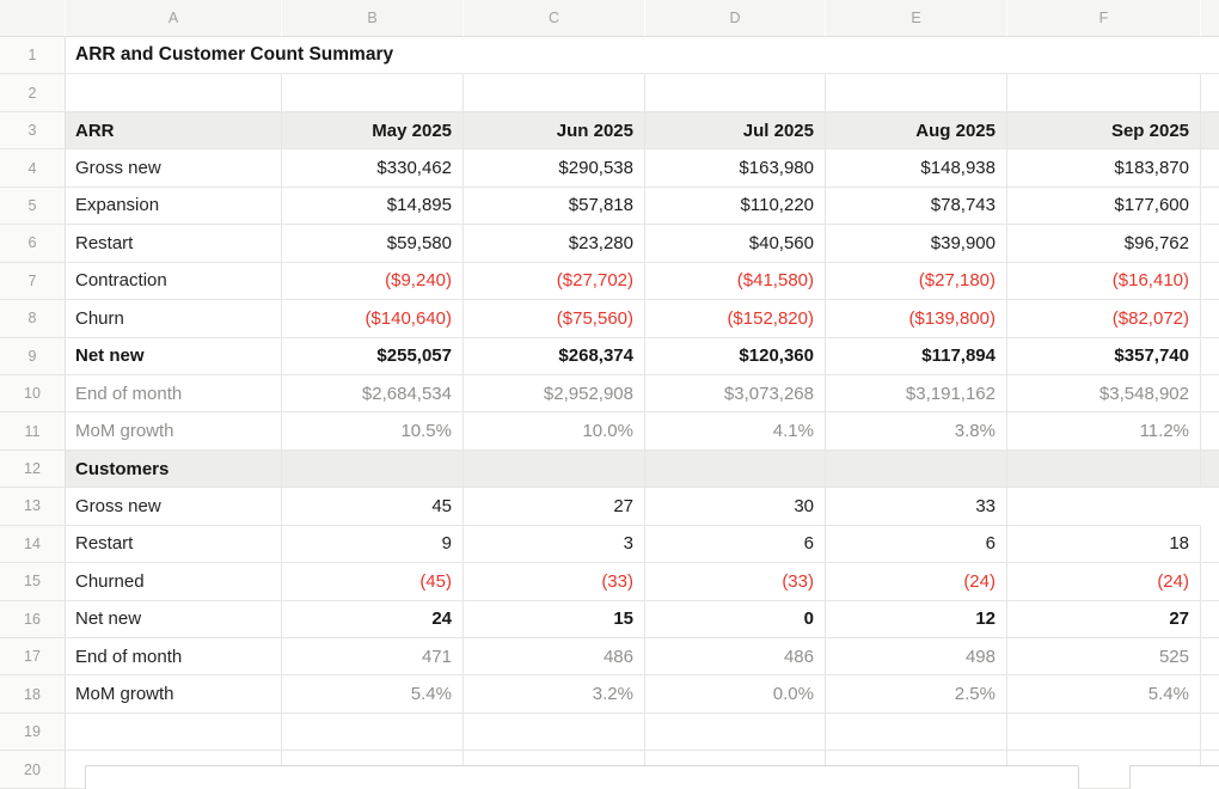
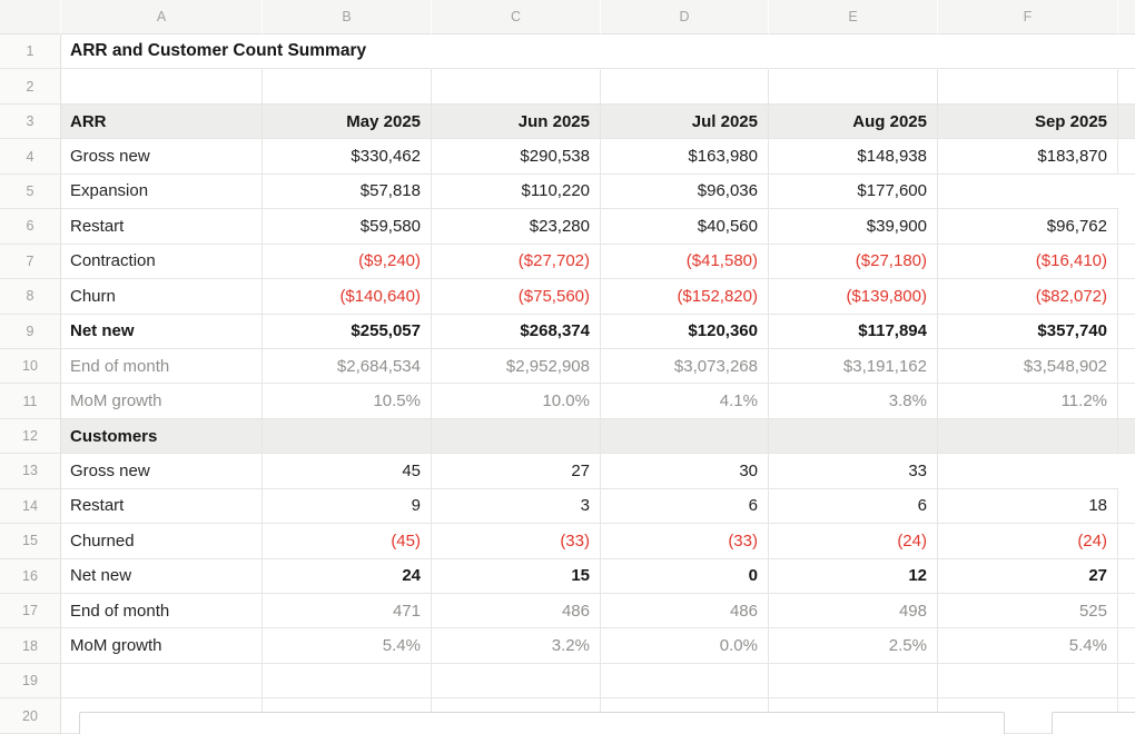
  A
  B
  C
  D
  E
  F
  1
  ARR and Customer Count Summary
  2
  3
  ARR
  May 2025
  Jun 2025
  Jul 2025
  Aug 2025
  Sep 2025
  4
  Gross new
  $330,462
  $290,538
  $163,980
  $148,938
  $183,870
  5
  Expansion
- $14,895
  $57,818
  $110,220
- $78,743
+ $96,036
  $177,600
  6
  Restart
  $59,580
  $23,280
  $40,560
  $39,900
  $96,762
  7
  Contraction
  ($9,240)
  ($27,702)
  ($41,580)
  ($27,180)
  ($16,410)
  8
  Churn
  ($140,640)
  ($75,560)
  ($152,820)
  ($139,800)
  ($82,072)
  9
  Net new
  $255,057
  $268,374
  $120,360
  $117,894
  $357,740
  10
  End of month
  $2,684,534
  $2,952,908
  $3,073,268
  $3,191,162
  $3,548,902
  11
  MoM growth
  10.5%
  10.0%
  4.1%
  3.8%
  11.2%
  12
  Customers
  13
  Gross new
  45
  27
  30
  33
  14
  Restart
  9
  3
  6
  6
  18
  15
  Churned
  (45)
  (33)
  (33)
  (24)
  (24)
  16
  Net new
  24
  15
  0
  12
  27
  17
  End of month
  471
  486
  486
  498
  525
  18
  MoM growth
  5.4%
  3.2%
  0.0%
  2.5%
  5.4%
  19
  20
